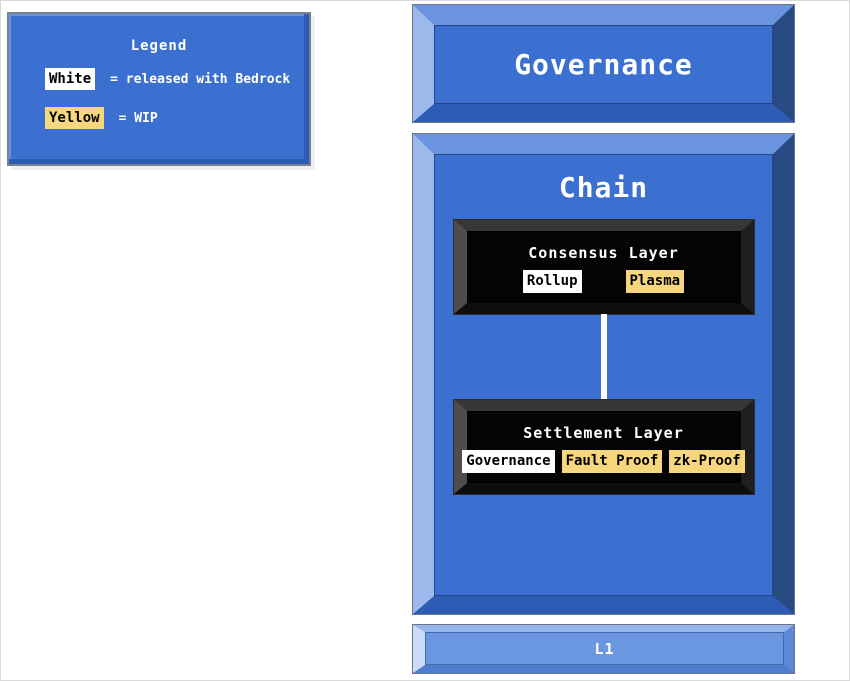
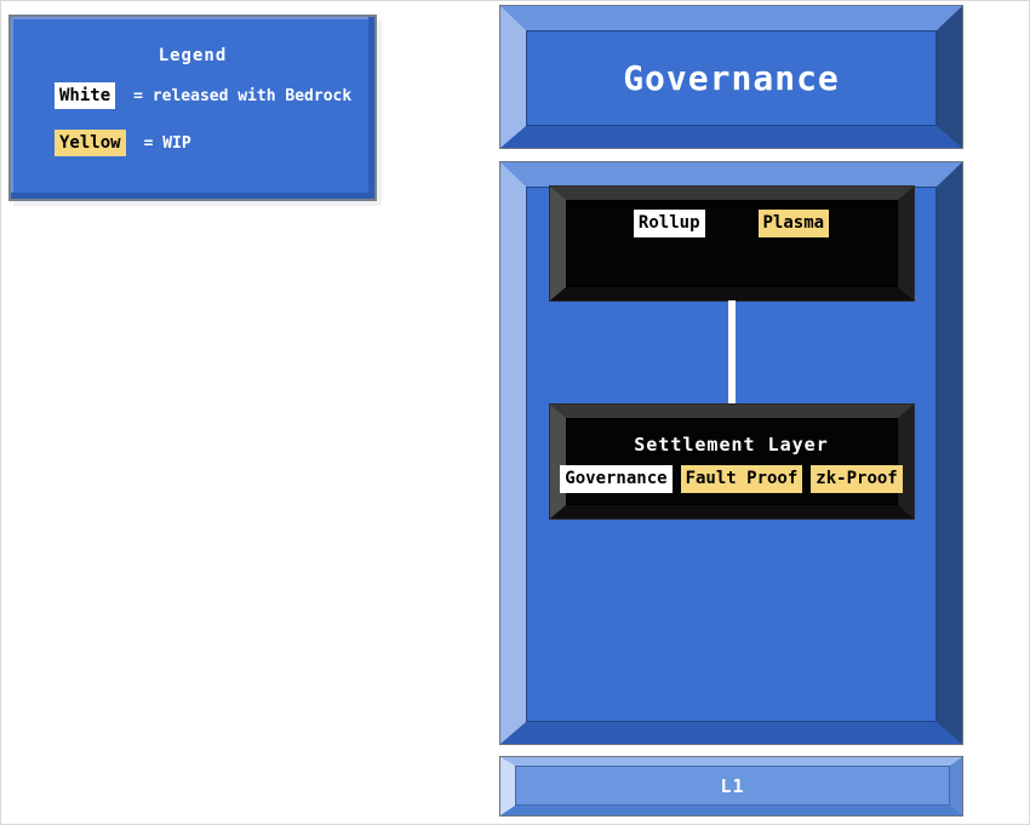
  Legend
  White
  = released with Bedrock
  Yellow
  = WIP
  Governance
- Chain
- Consensus Layer
  Rollup
  Plasma
  Settlement Layer
  Governance
  Fault Proof
  zk-Proof
  L1
